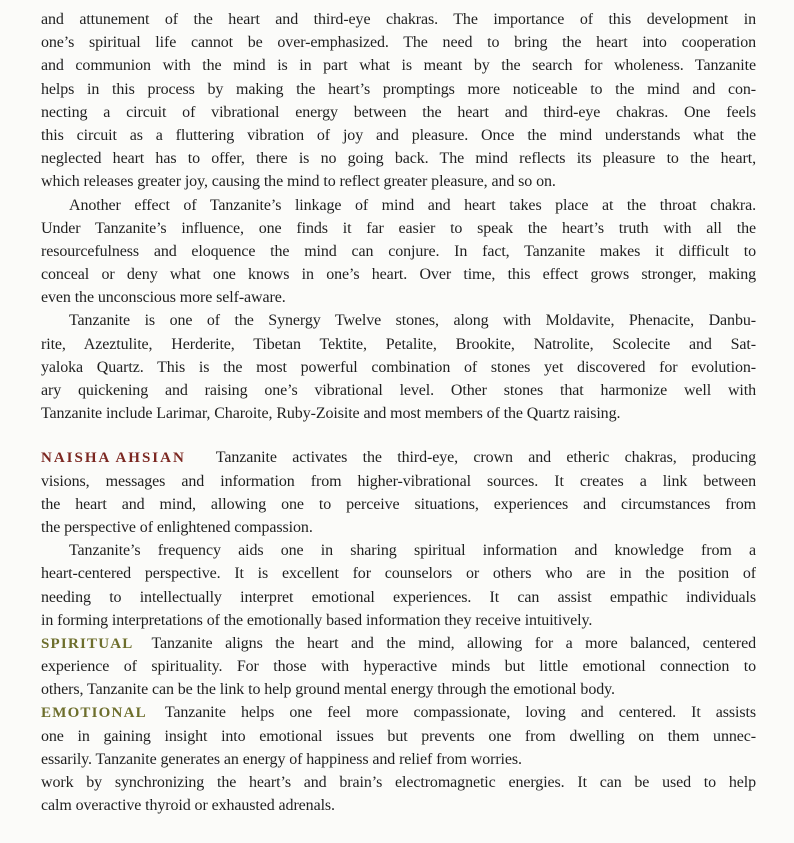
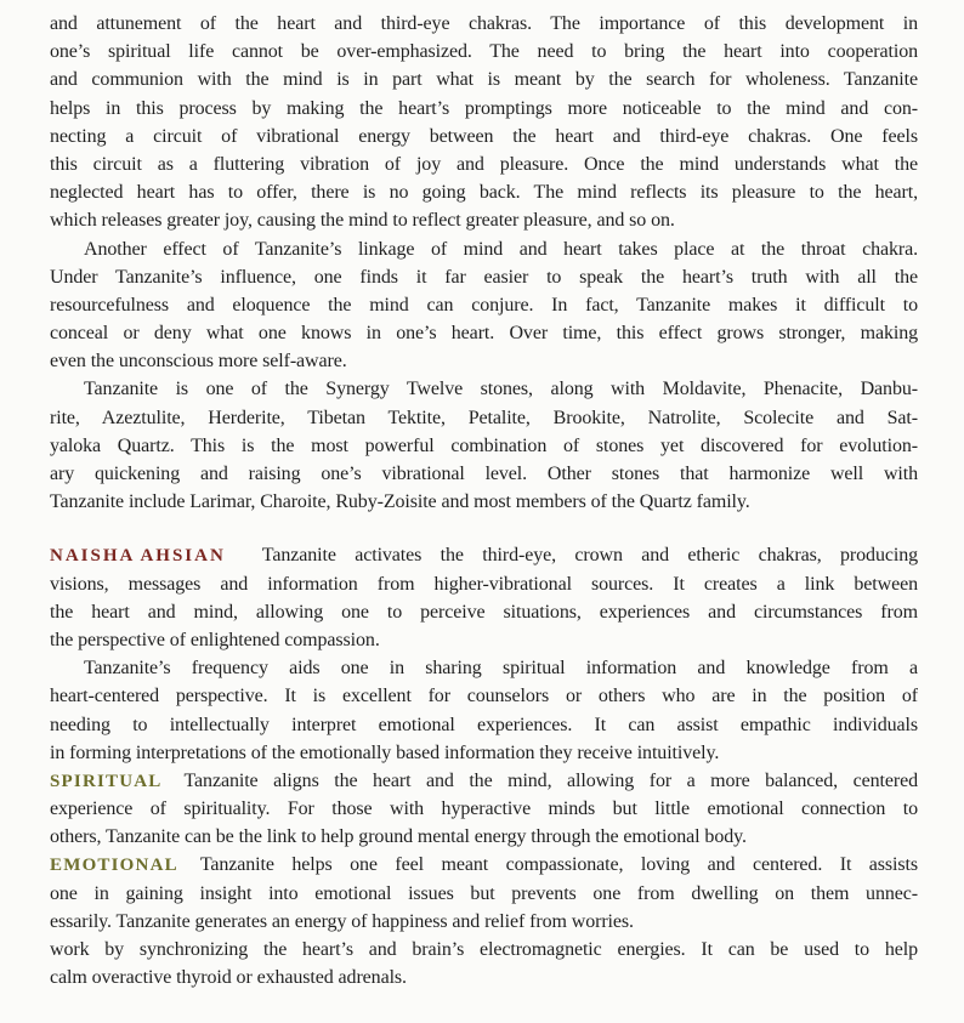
  and attunement of the heart and third-eye chakras. The importance of this development in
  one’s spiritual life cannot be over-emphasized. The need to bring the heart into cooperation
  and communion with the mind is in part what is meant by the search for wholeness. Tanzanite
  helps in this process by making the heart’s promptings more noticeable to the mind and con-
  necting a circuit of vibrational energy between the heart and third-eye chakras. One feels
  this circuit as a fluttering vibration of joy and pleasure. Once the mind understands what the
  neglected heart has to offer, there is no going back. The mind reflects its pleasure to the heart,
  which releases greater joy, causing the mind to reflect greater pleasure, and so on.
  Another effect of Tanzanite’s linkage of mind and heart takes place at the throat chakra.
  Under Tanzanite’s influence, one finds it far easier to speak the heart’s truth with all the
  resourcefulness and eloquence the mind can conjure. In fact, Tanzanite makes it difficult to
  conceal or deny what one knows in one’s heart. Over time, this effect grows stronger, making
  even the unconscious more self-aware.
  Tanzanite is one of the Synergy Twelve stones, along with Moldavite, Phenacite, Danbu-
  rite, Azeztulite, Herderite, Tibetan Tektite, Petalite, Brookite, Natrolite, Scolecite and Sat-
  yaloka Quartz. This is the most powerful combination of stones yet discovered for evolution-
  ary quickening and raising one’s vibrational level. Other stones that harmonize well with
- Tanzanite include Larimar, Charoite, Ruby-Zoisite and most members of the Quartz raising.
+ Tanzanite include Larimar, Charoite, Ruby-Zoisite and most members of the Quartz family.
  NAISHA AHSIAN Tanzanite activates the third-eye, crown and etheric chakras, producing
  visions, messages and information from higher-vibrational sources. It creates a link between
  the heart and mind, allowing one to perceive situations, experiences and circumstances from
  the perspective of enlightened compassion.
  Tanzanite’s frequency aids one in sharing spiritual information and knowledge from a
  heart-centered perspective. It is excellent for counselors or others who are in the position of
  needing to intellectually interpret emotional experiences. It can assist empathic individuals
  in forming interpretations of the emotionally based information they receive intuitively.
  SPIRITUAL Tanzanite aligns the heart and the mind, allowing for a more balanced, centered
  experience of spirituality. For those with hyperactive minds but little emotional connection to
  others, Tanzanite can be the link to help ground mental energy through the emotional body.
- EMOTIONAL Tanzanite helps one feel more compassionate, loving and centered. It assists
+ EMOTIONAL Tanzanite helps one feel meant compassionate, loving and centered. It assists
  one in gaining insight into emotional issues but prevents one from dwelling on them unnec-
  essarily. Tanzanite generates an energy of happiness and relief from worries.
  work by synchronizing the heart’s and brain’s electromagnetic energies. It can be used to help
  calm overactive thyroid or exhausted adrenals.
